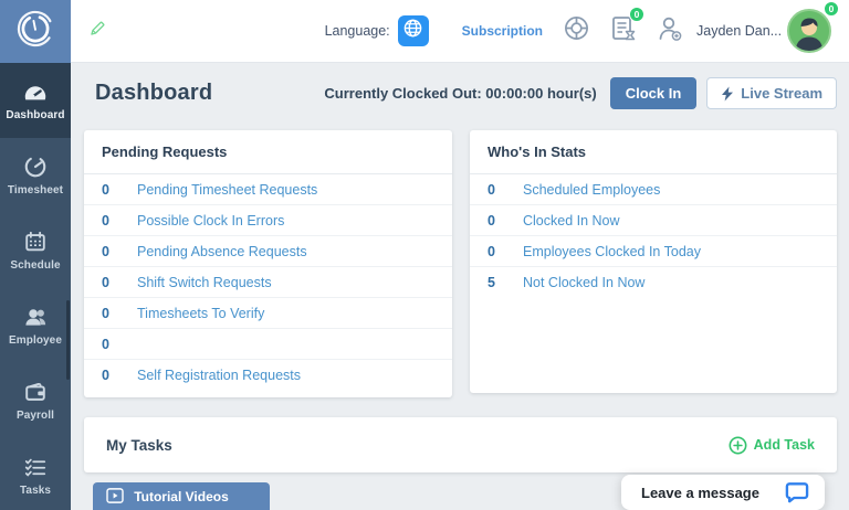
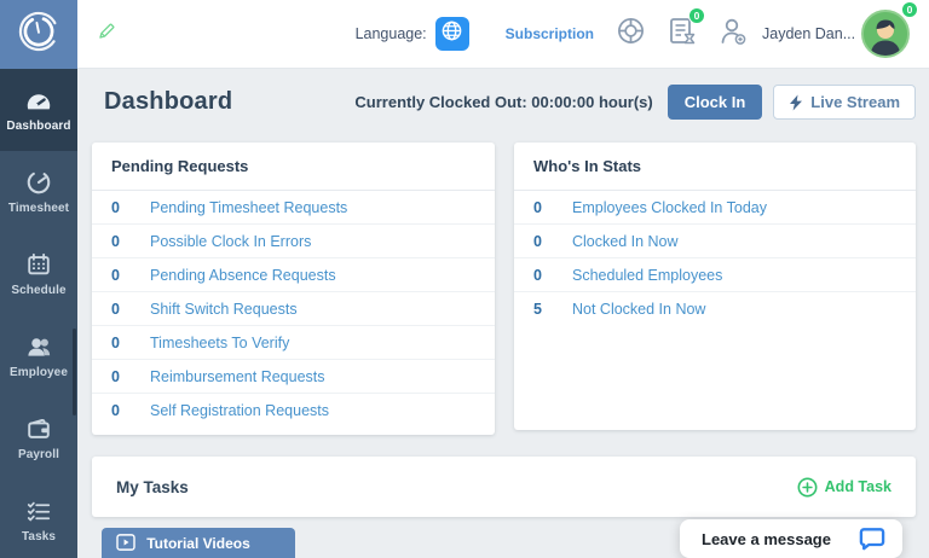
  Dashboard
  Timesheet
  Schedule
  Employee
  Payroll
  Tasks
  Language:
  Subscription
  0
  Jayden Dan...
  0
  Dashboard
  Currently Clocked Out: 00:00:00 hour(s)
  Clock In
  Live Stream
  Pending Requests
  0
  Pending Timesheet Requests
  0
  Possible Clock In Errors
  0
  Pending Absence Requests
  0
  Shift Switch Requests
  0
  Timesheets To Verify
  0
+ Reimbursement Requests
  0
  Self Registration Requests
  Who's In Stats
  0
- Scheduled Employees
+ Employees Clocked In Today
  0
  Clocked In Now
  0
- Employees Clocked In Today
+ Scheduled Employees
  5
  Not Clocked In Now
  My Tasks
  Add Task
  Tutorial Videos
  Leave a message
